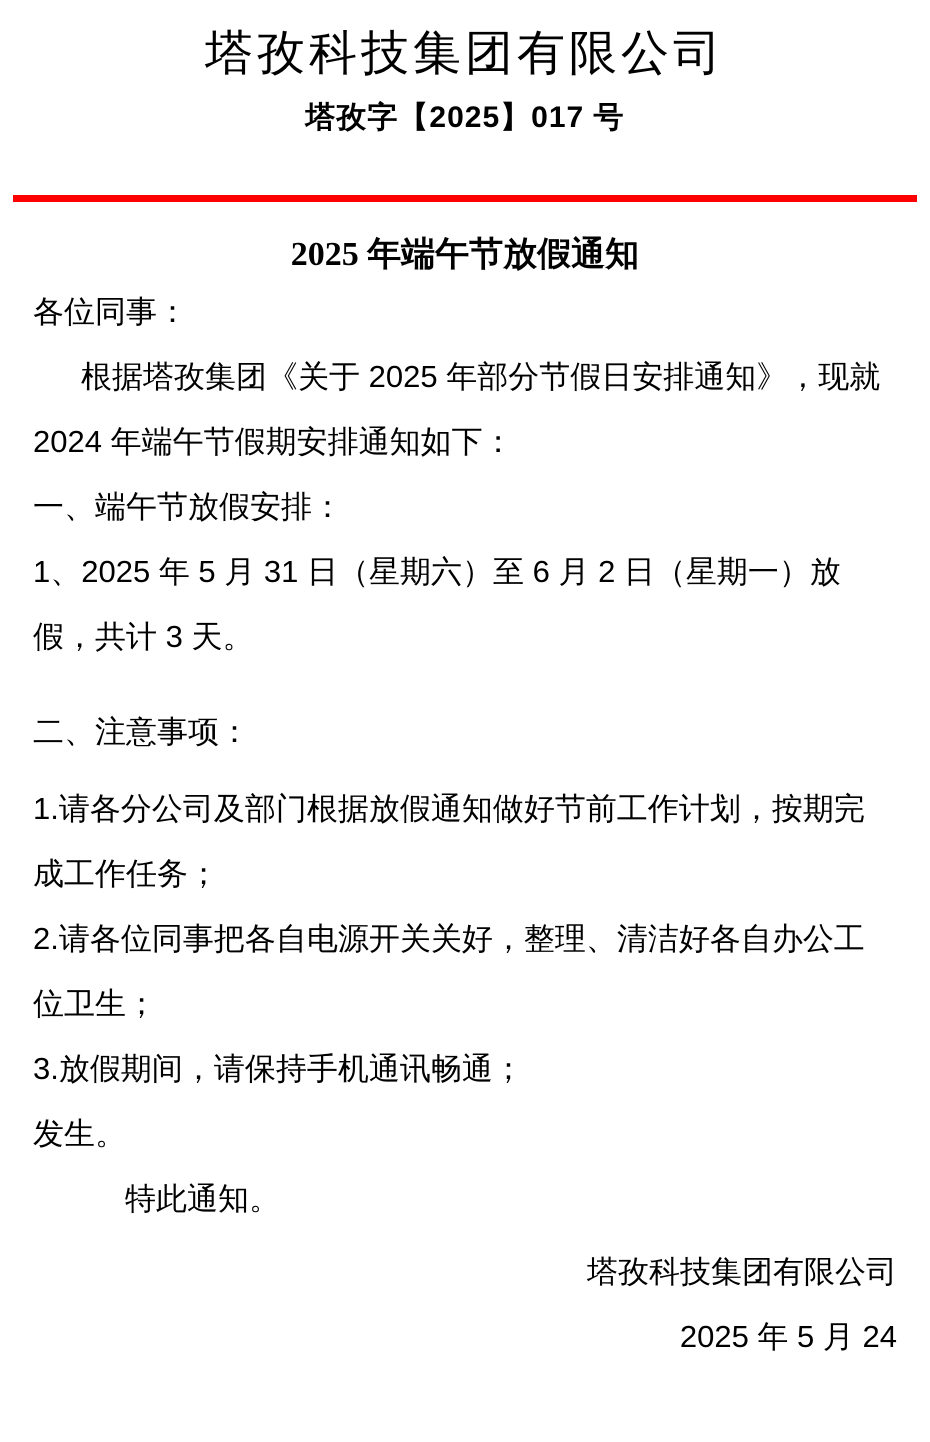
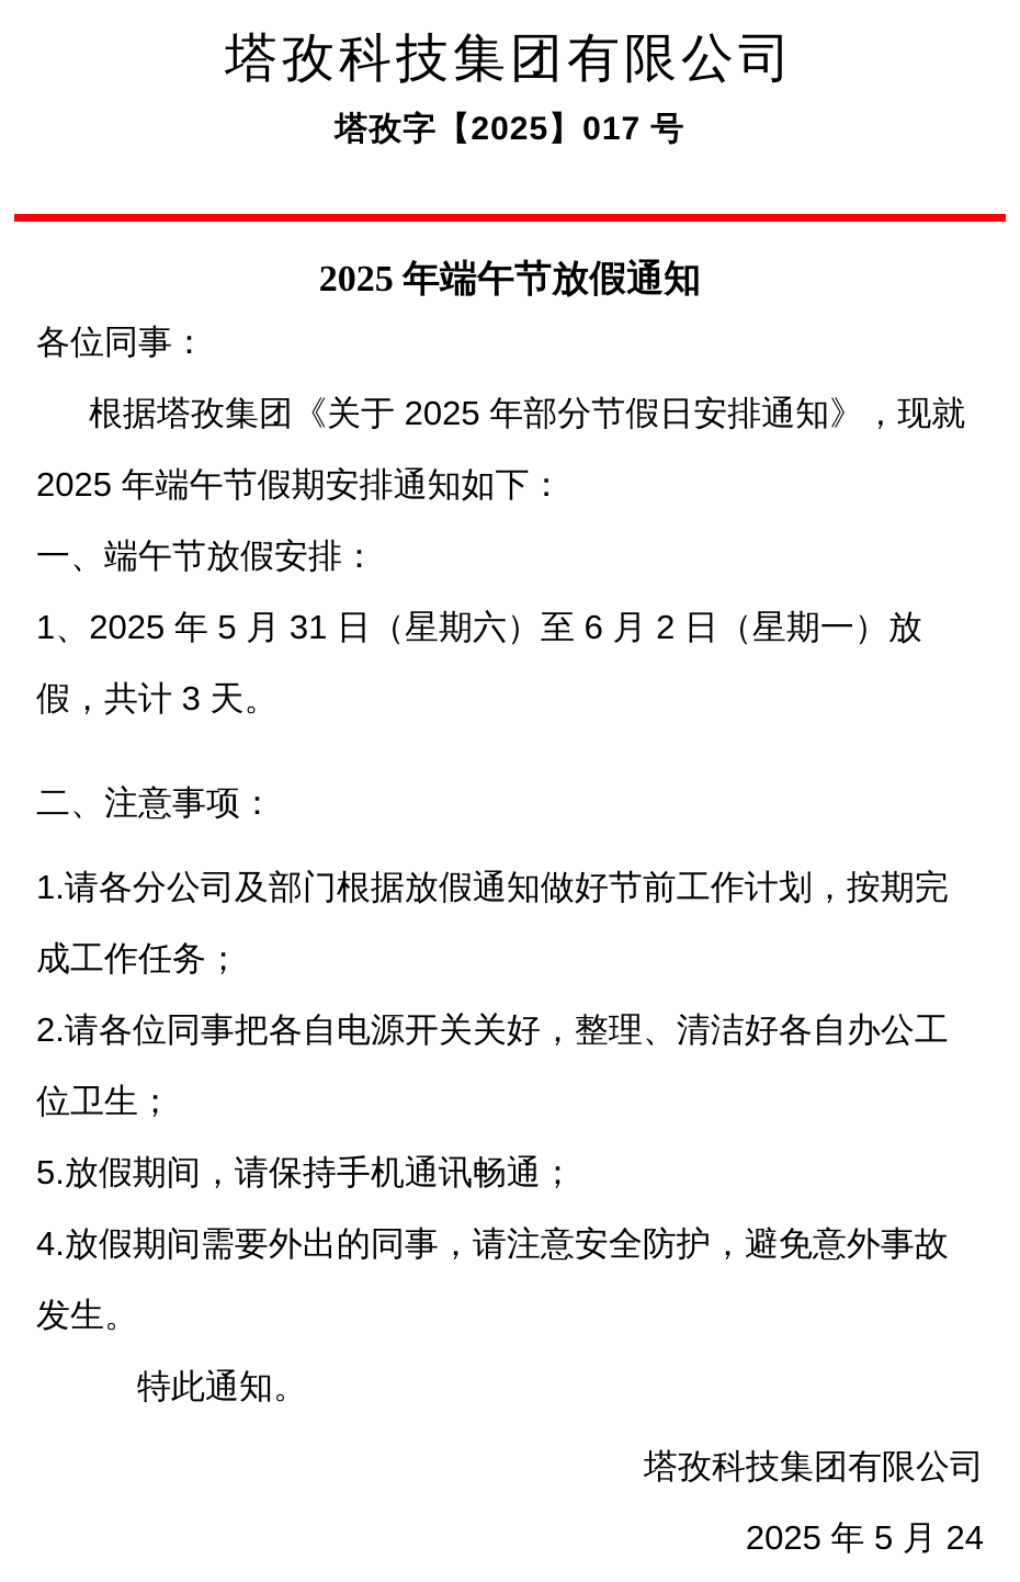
  塔孜科技集团有限公司
  塔孜字【2025】017 号
  2025 年端午节放假通知
  各位同事：
  根据塔孜集团《关于 2025 年部分节假日安排通知》，现就
- 2024 年端午节假期安排通知如下：
+ 2025 年端午节假期安排通知如下：
  一、端午节放假安排：
  1、2025 年 5 月 31 日（星期六）至 6 月 2 日（星期一）放
  假，共计 3 天。
  二、注意事项：
  1.请各分公司及部门根据放假通知做好节前工作计划，按期完
  成工作任务；
  2.请各位同事把各自电源开关关好，整理、清洁好各自办公工
  位卫生；
- 3.放假期间，请保持手机通讯畅通；
+ 5.放假期间，请保持手机通讯畅通；
+ 4.放假期间需要外出的同事，请注意安全防护，避免意外事故
  发生。
  特此通知。
  塔孜科技集团有限公司
  2025 年 5 月 24
